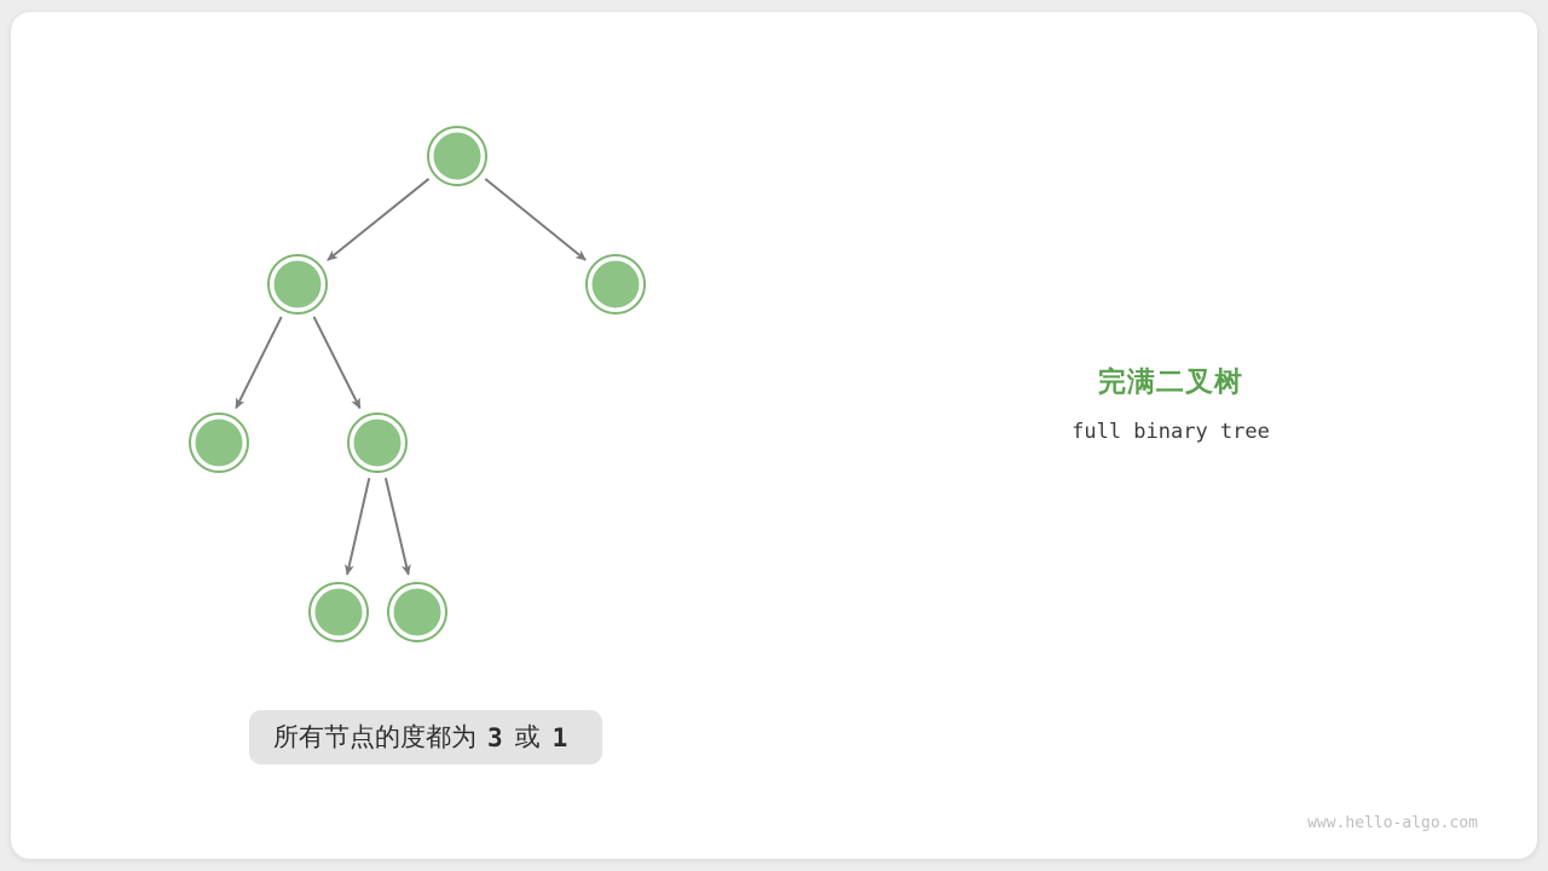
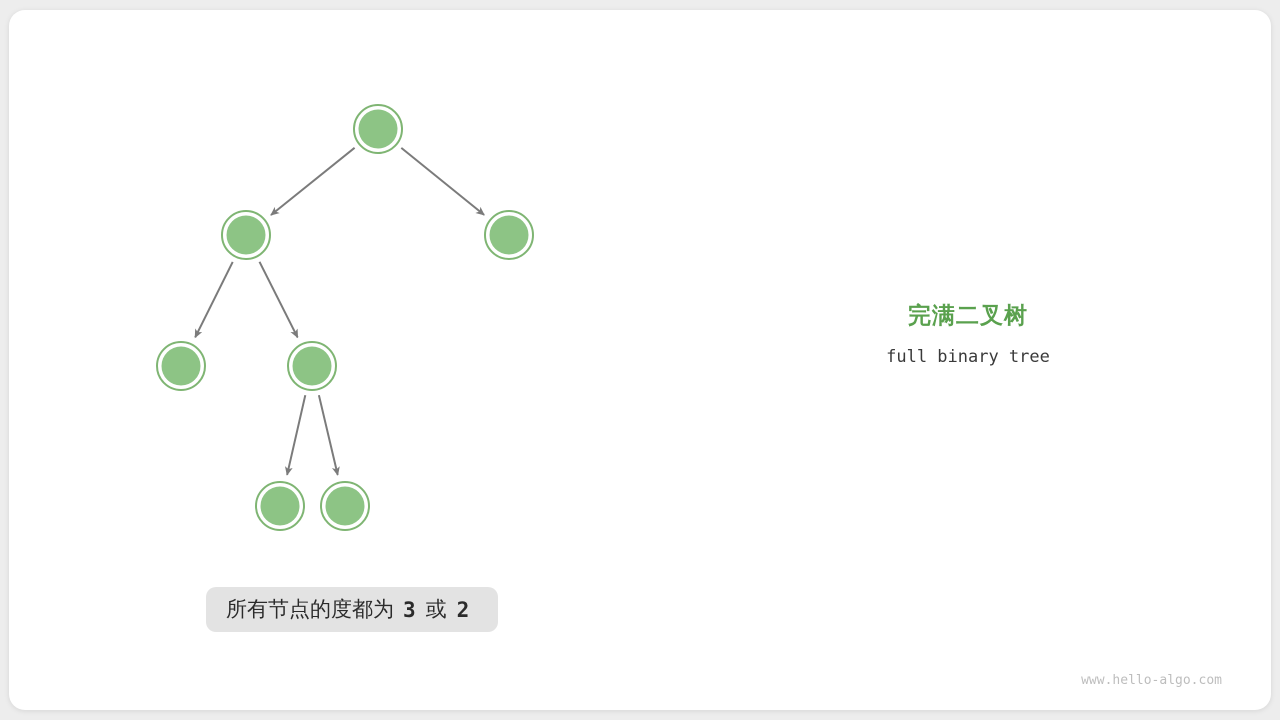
  完满二叉树
  full binary tree
  所有节点的度都为
  3
  或
- 1
+ 2
  www.hello-algo.com
